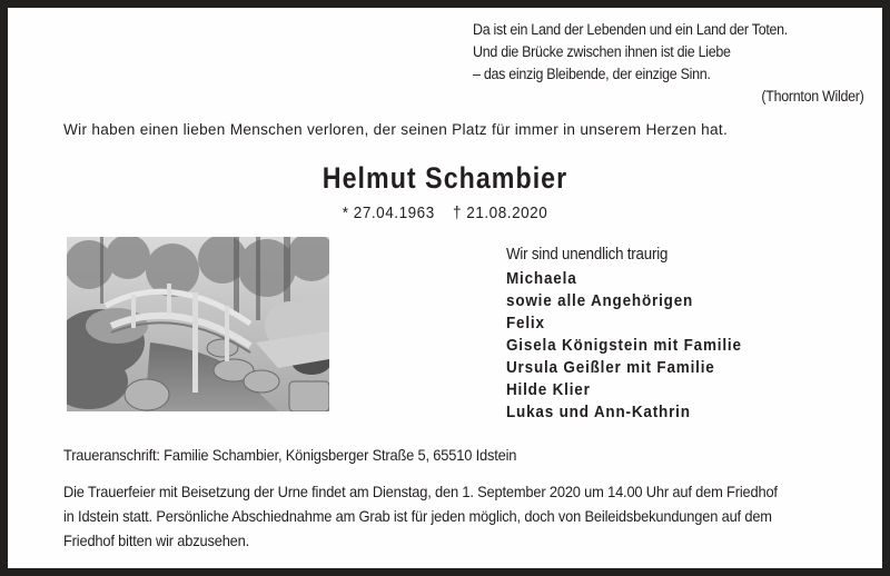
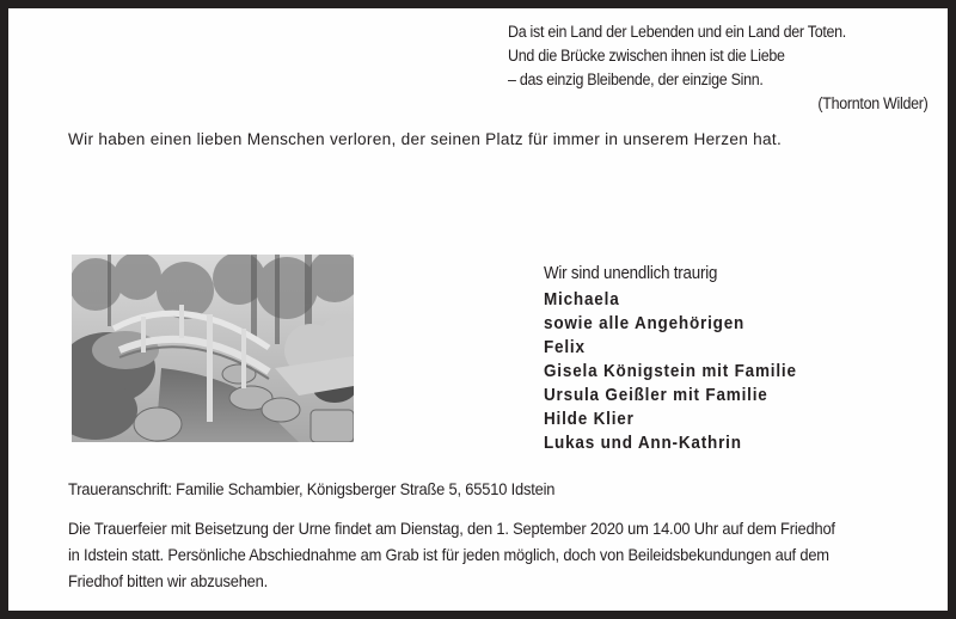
  Da ist ein Land der Lebenden und ein Land der Toten.
  Und die Brücke zwischen ihnen ist die Liebe
  – das einzig Bleibende, der einzige Sinn.
  (Thornton Wilder)
  Wir haben einen lieben Menschen verloren, der seinen Platz für immer in unserem Herzen hat.
- Helmut Schambier
- * 27.04.1963 † 21.08.2020
  Wir sind unendlich traurig
  Michaela
  sowie alle Angehörigen
  Felix
  Gisela Königstein mit Familie
  Ursula Geißler mit Familie
  Hilde Klier
  Lukas und Ann-Kathrin
  Traueranschrift: Familie Schambier, Königsberger Straße 5, 65510 Idstein
  Die Trauerfeier mit Beisetzung der Urne findet am Dienstag, den 1. September 2020 um 14.00 Uhr auf dem Friedhof
  in Idstein statt. Persönliche Abschiednahme am Grab ist für jeden möglich, doch von Beileidsbekundungen auf dem
  Friedhof bitten wir abzusehen.
